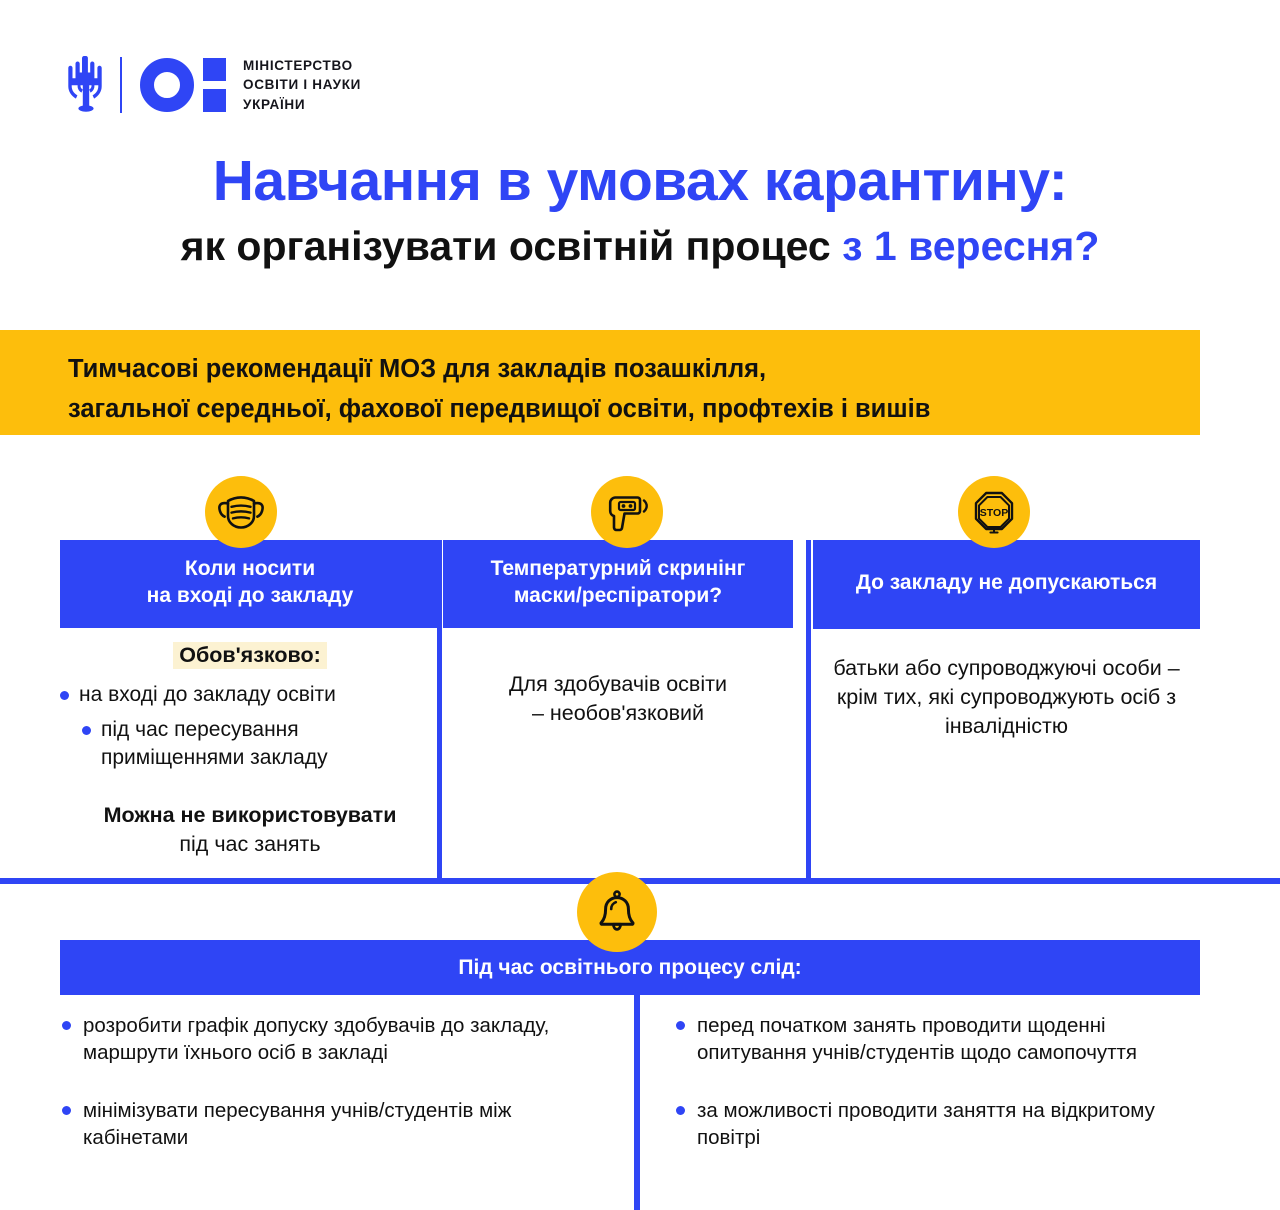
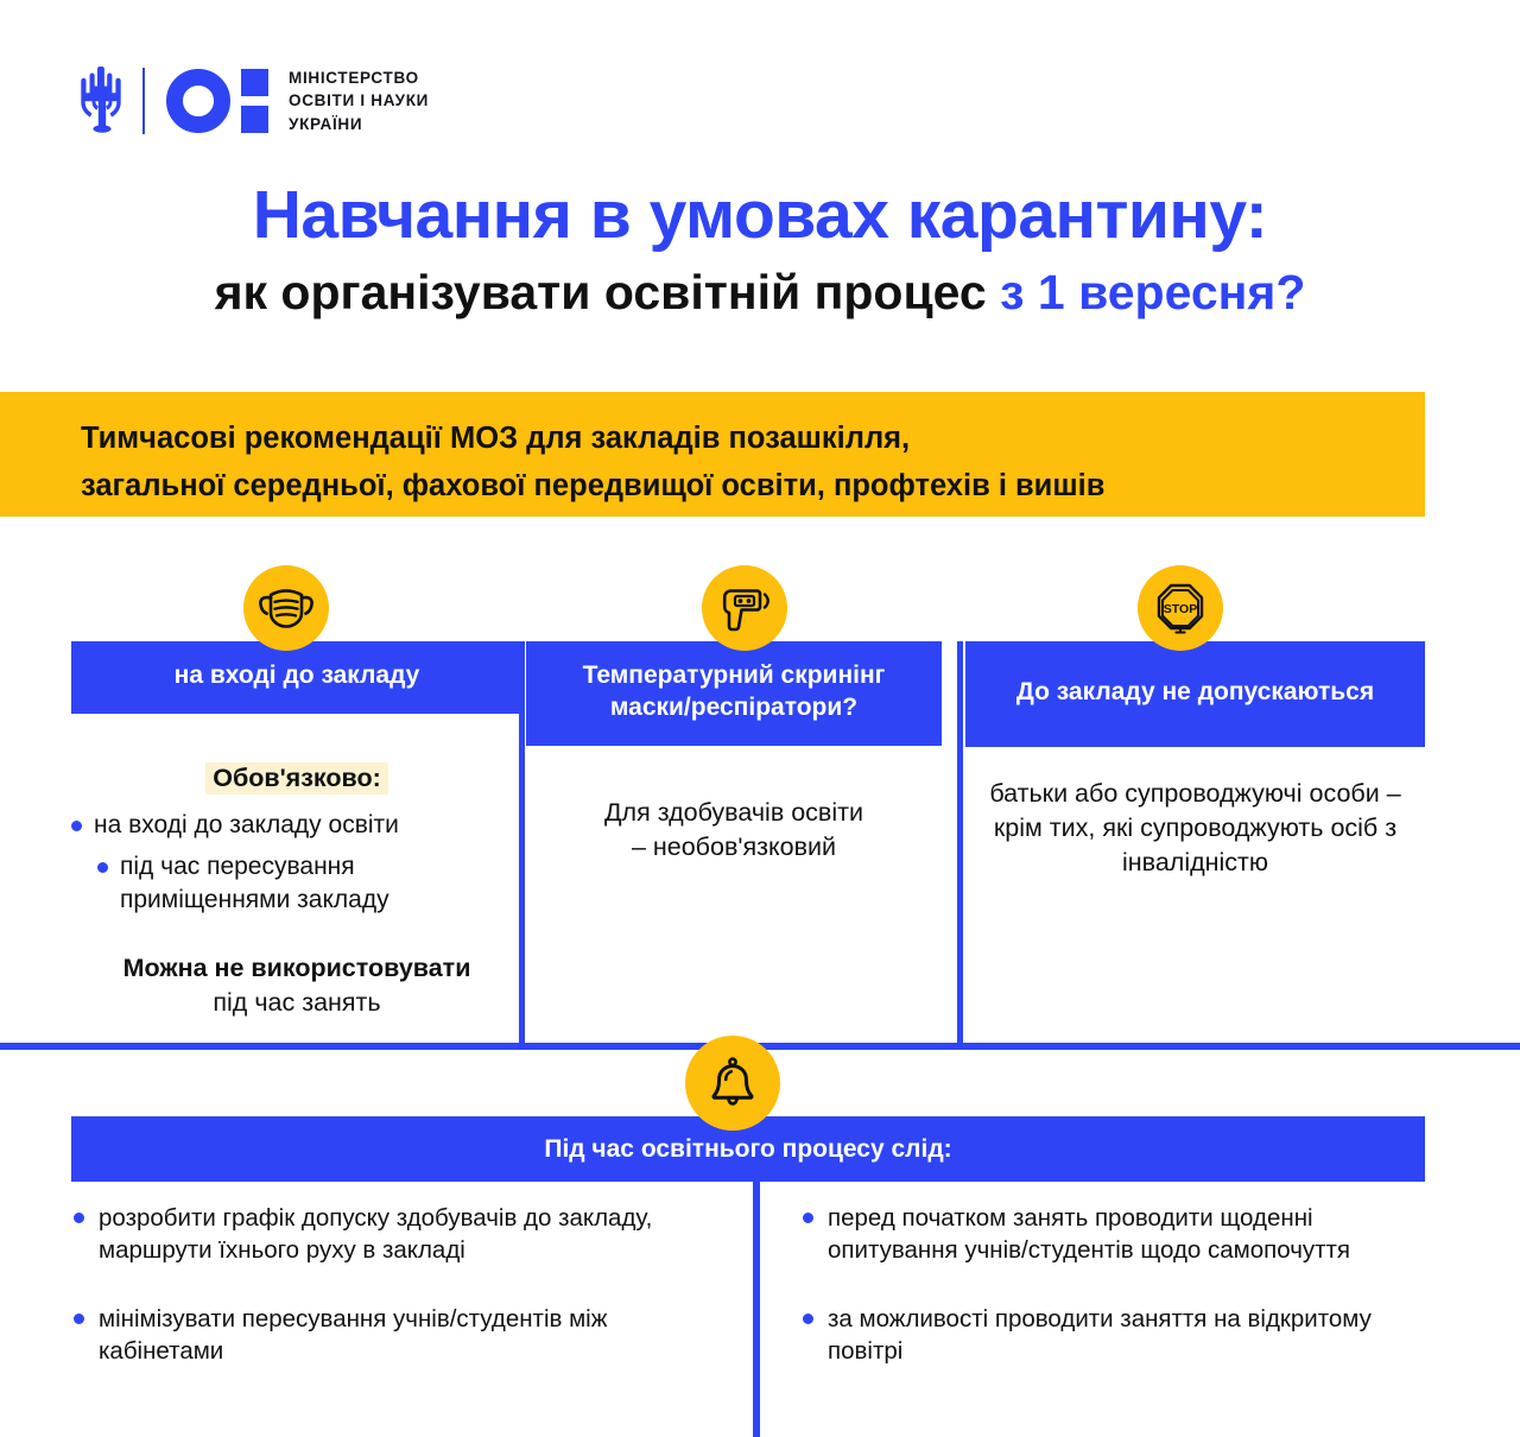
  МІНІСТЕРСТВО
  ОСВІТИ І НАУКИ
  УКРАЇНИ
  Навчання в умовах карантину:
  як організувати освітній процес з 1 вересня?
  Тимчасові рекомендації МОЗ для закладів позашкілля,
  загальної середньої, фахової передвищої освіти, профтехів і вишів
- Коли носити
  на вході до закладу
  Обов'язково:
  на вході до закладу освіти
  під час пересування приміщеннями закладу
  Можна не використовувати
  під час занять
  Температурний скринінг
  маски/респіратори?
  Для здобувачів освіти
  – необов'язковий
  STOP
  До закладу не допускаються
  батьки або супроводжуючі особи – крім тих, які супроводжують осіб з інвалідністю
  Під час освітнього процесу слід:
- розробити графік допуску здобувачів до закладу, маршрути їхнього осіб в закладі
+ розробити графік допуску здобувачів до закладу, маршрути їхнього руху в закладі
  мінімізувати пересування учнів/студентів між кабінетами
  перед початком занять проводити щоденні опитування учнів/студентів щодо самопочуття
  за можливості проводити заняття на відкритому повітрі
